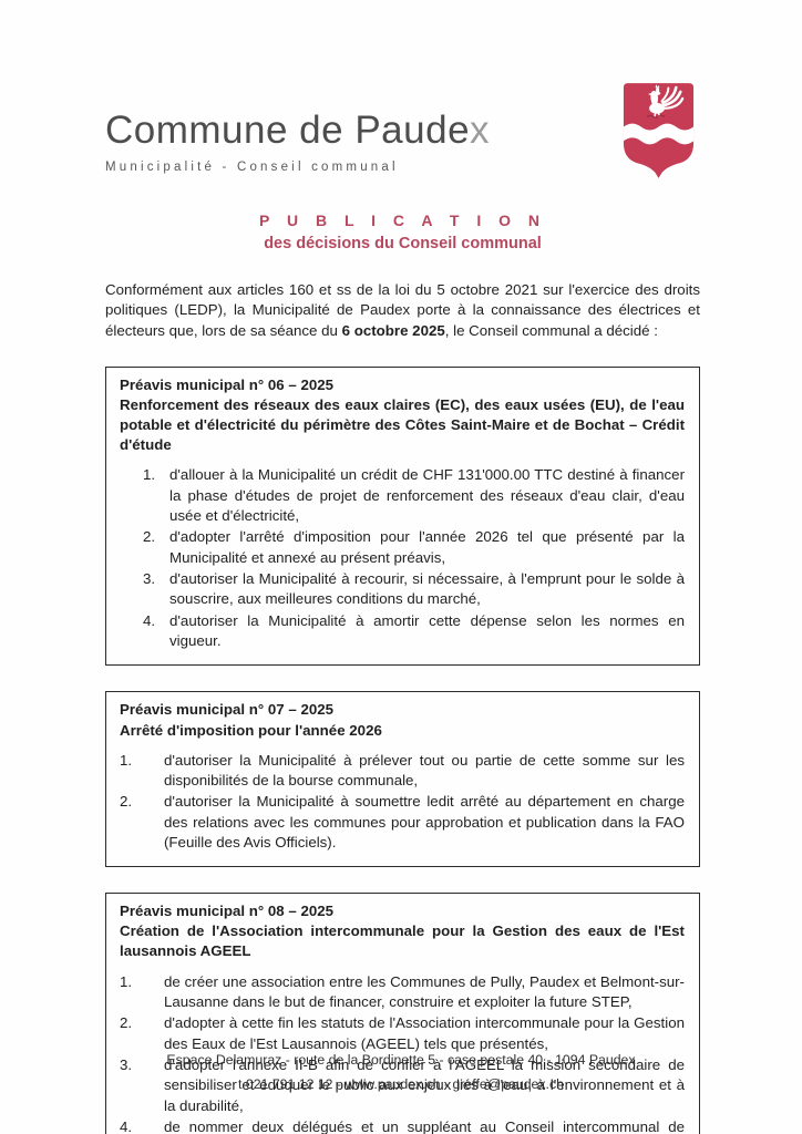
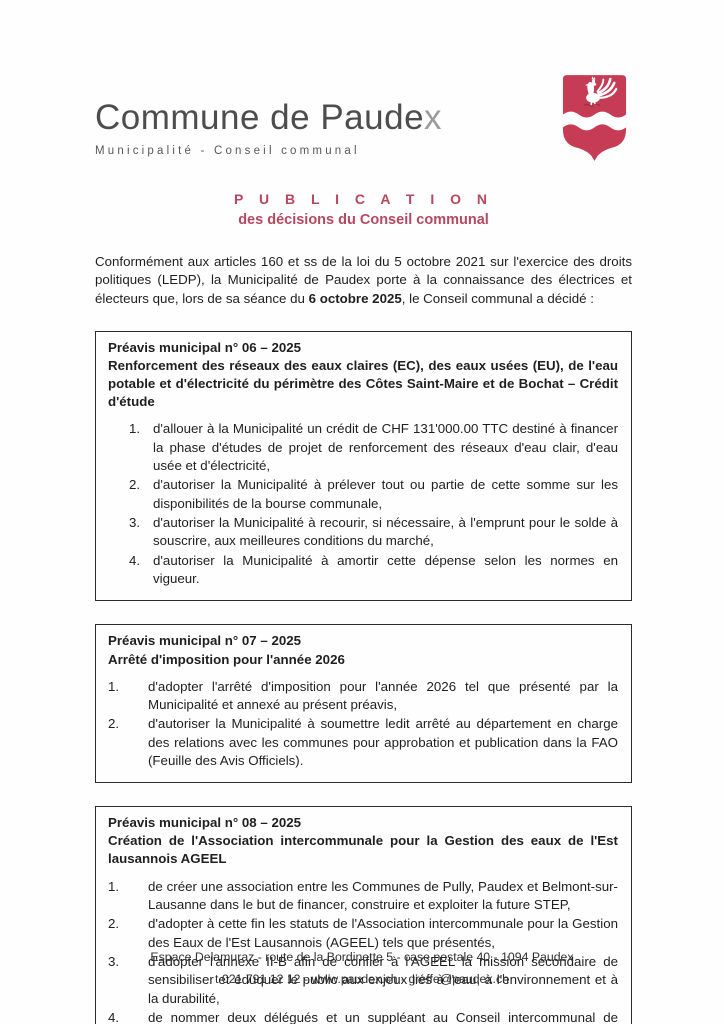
  Commune de Paudex
  Municipalité - Conseil communal
  P U B L I C A T I O N
  des décisions du Conseil communal
  Conformément aux articles 160 et ss de la loi du 5 octobre 2021 sur l'exercice des droits politiques (LEDP), la Municipalité de Paudex porte à la connaissance des électrices et électeurs que, lors de sa séance du 6 octobre 2025, le Conseil communal a décidé :
  Préavis municipal n° 06 – 2025
  Renforcement des réseaux des eaux claires (EC), des eaux usées (EU), de l'eau potable et d'électricité du périmètre des Côtes Saint-Maire et de Bochat – Crédit d'étude
  1.
  d'allouer à la Municipalité un crédit de CHF 131'000.00 TTC destiné à financer la phase d'études de projet de renforcement des réseaux d'eau clair, d'eau usée et d'électricité,
  2.
- d'adopter l'arrêté d'imposition pour l'année 2026 tel que présenté par la Municipalité et annexé au présent préavis,
+ d'autoriser la Municipalité à prélever tout ou partie de cette somme sur les disponibilités de la bourse communale,
  3.
  d'autoriser la Municipalité à recourir, si nécessaire, à l'emprunt pour le solde à souscrire, aux meilleures conditions du marché,
  4.
  d'autoriser la Municipalité à amortir cette dépense selon les normes en vigueur.
  Préavis municipal n° 07 – 2025
  Arrêté d'imposition pour l'année 2026
  1.
- d'autoriser la Municipalité à prélever tout ou partie de cette somme sur les disponibilités de la bourse communale,
+ d'adopter l'arrêté d'imposition pour l'année 2026 tel que présenté par la Municipalité et annexé au présent préavis,
  2.
  d'autoriser la Municipalité à soumettre ledit arrêté au département en charge des relations avec les communes pour approbation et publication dans la FAO (Feuille des Avis Officiels).
  Préavis municipal n° 08 – 2025
  Création de l'Association intercommunale pour la Gestion des eaux de l'Est lausannois AGEEL
  1.
  de créer une association entre les Communes de Pully, Paudex et Belmont-sur-Lausanne dans le but de financer, construire et exploiter la future STEP,
  2.
  d'adopter à cette fin les statuts de l'Association intercommunale pour la Gestion des Eaux de l'Est Lausannois (AGEEL) tels que présentés,
  3.
  d'adopter l'annexe II-B afin de confier à l'AGEEL la mission secondaire de sensibiliser et éduquer le public aux enjeux liés à l'eau, à l'environnement et à la durabilité,
  4.
  Espace Delamuraz - route de la Bordinette 5 - case postale 40 - 1094 Paudex
  t 021 791 12 12 - www.paudex.ch - greffe@paudex.ch
